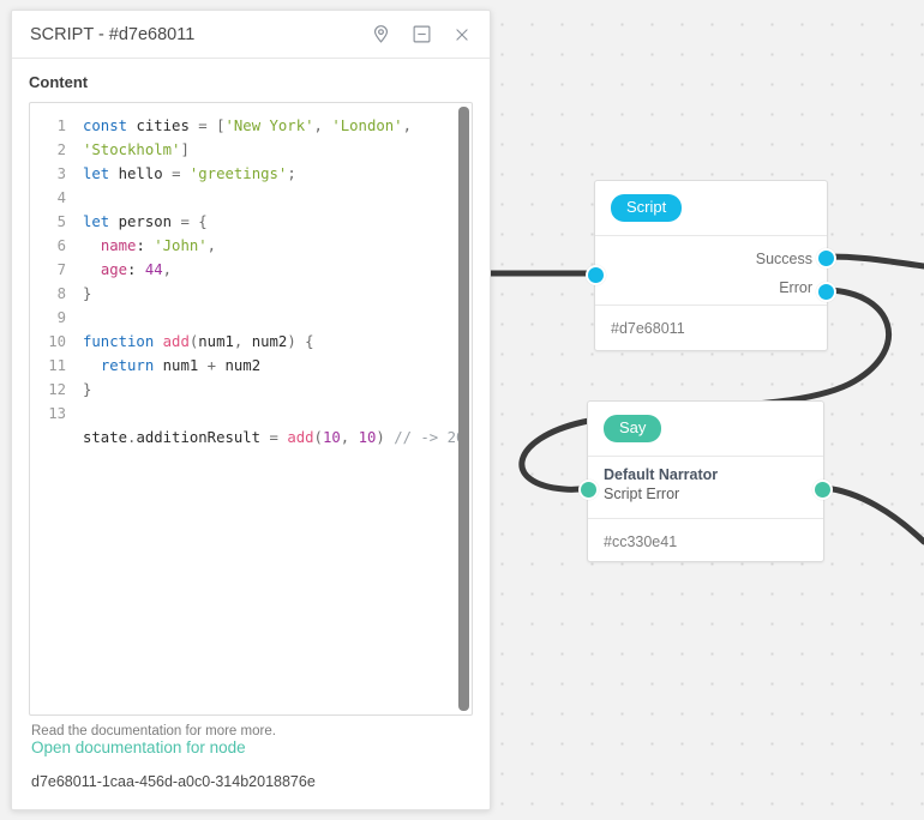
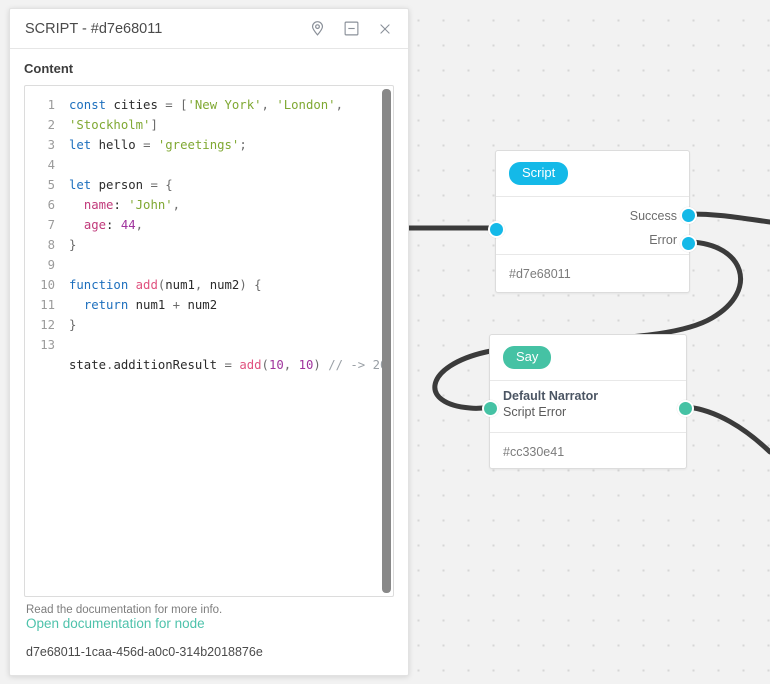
  Script
  Success
  Error
  #d7e68011
  Say
  Default Narrator
  Script Error
  #cc330e41
  SCRIPT - #d7e68011
  Content
  1
  const cities = ['New York', 'London',
  2
  'Stockholm']
  3
  let hello = 'greetings';
  4
  5
  let person = {
  6
  name: 'John',
  7
  age: 44,
  8
  }
  9
  10
  function add(num1, num2) {
  11
  return num1 + num2
  12
  }
  13
  state.additionResult = add(10, 10) // -> 2
- Read the documentation for more more.
+ Read the documentation for more info.
  Open documentation for node
  d7e68011-1caa-456d-a0c0-314b2018876e
